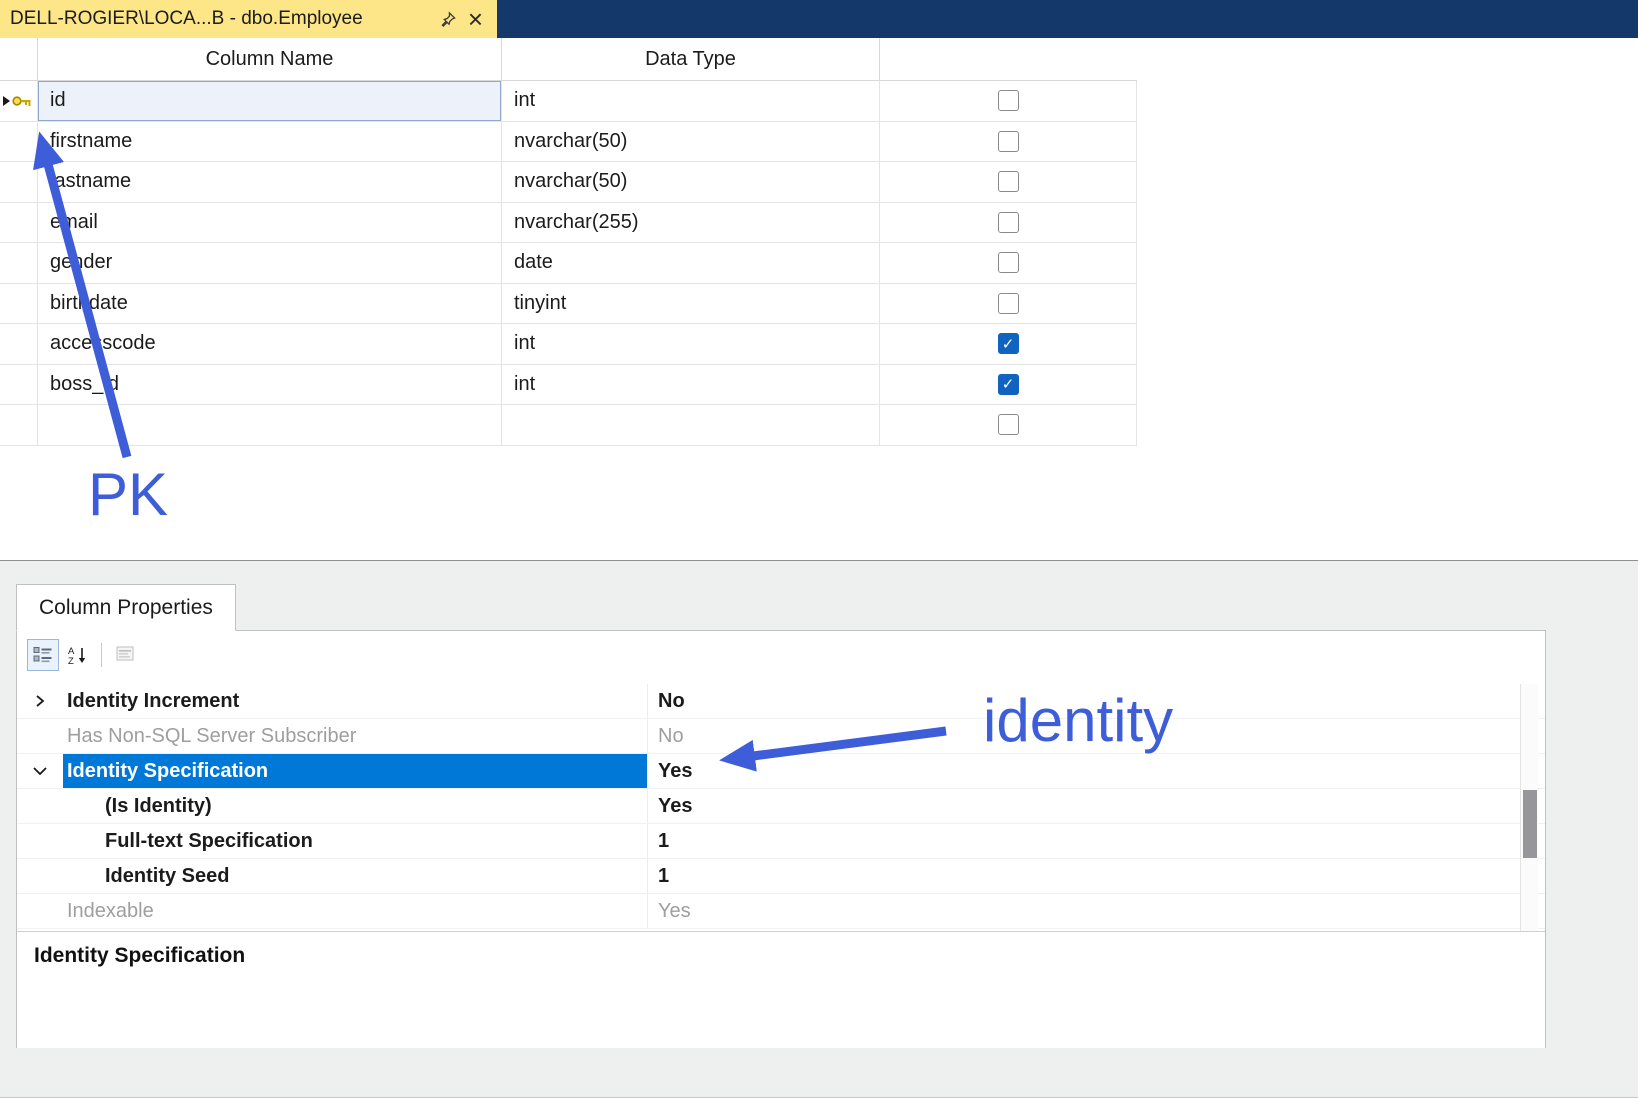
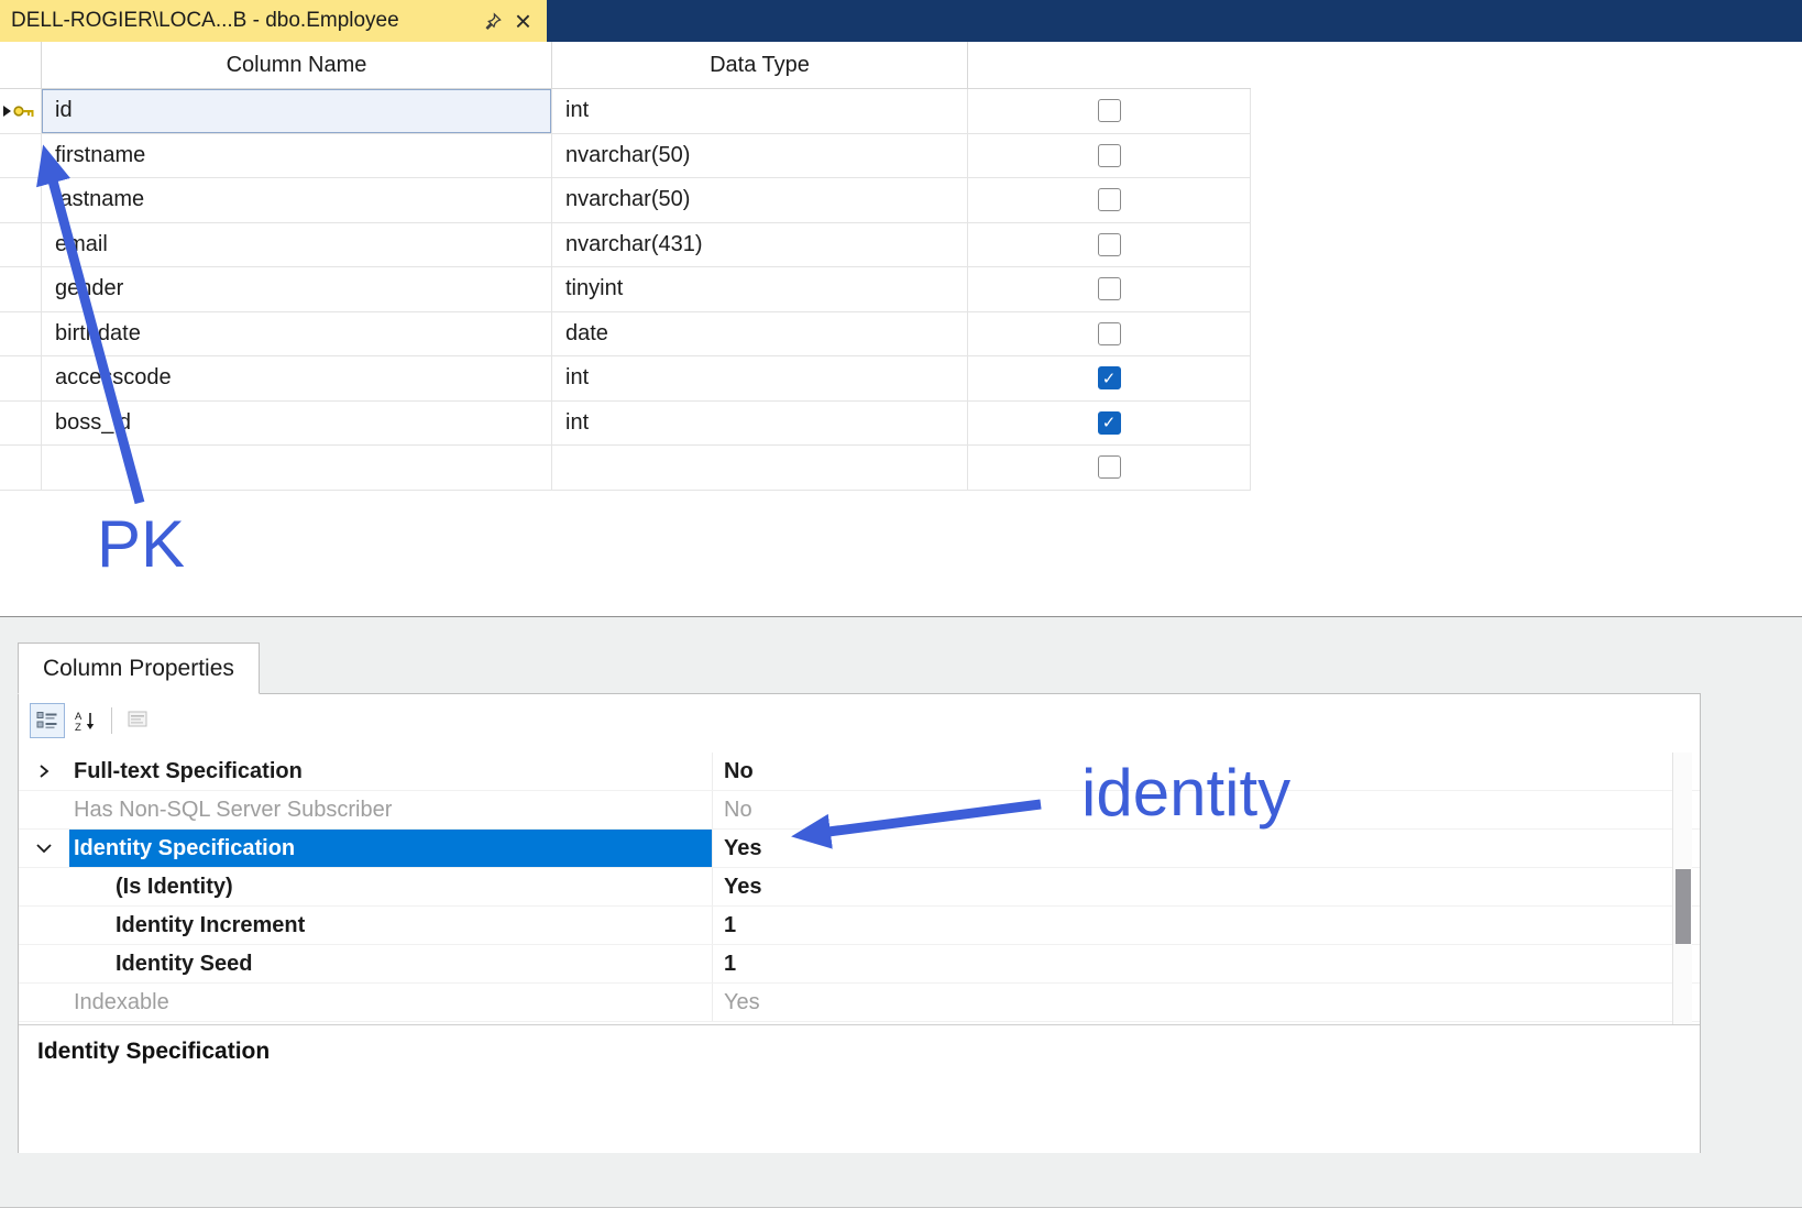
  DELL-ROGIER\LOCA...B - dbo.Employee
  ×
  Column Name
  Data Type
  id
  int
  firstname
  nvarchar(50)
  astname
  nvarchar(50)
  email
- nvarchar(255)
+ nvarchar(431)
  geder
- date
+ tinyint
  birtdate
- tinyint
+ date
  accescode
  int
  ✓
  boss_d
  int
  ✓
  PK
  identity
  Column Properties
  A
  Z
- Identity Increment
+ Full-text Specification
  No
  Has Non-SQL Server Subscriber
  No
  Identity Specification
  Yes
  (Is Identity)
  Yes
- Full-text Specification
+ Identity Increment
  1
  Identity Seed
  1
  Indexable
  Yes
  Identity Specification
